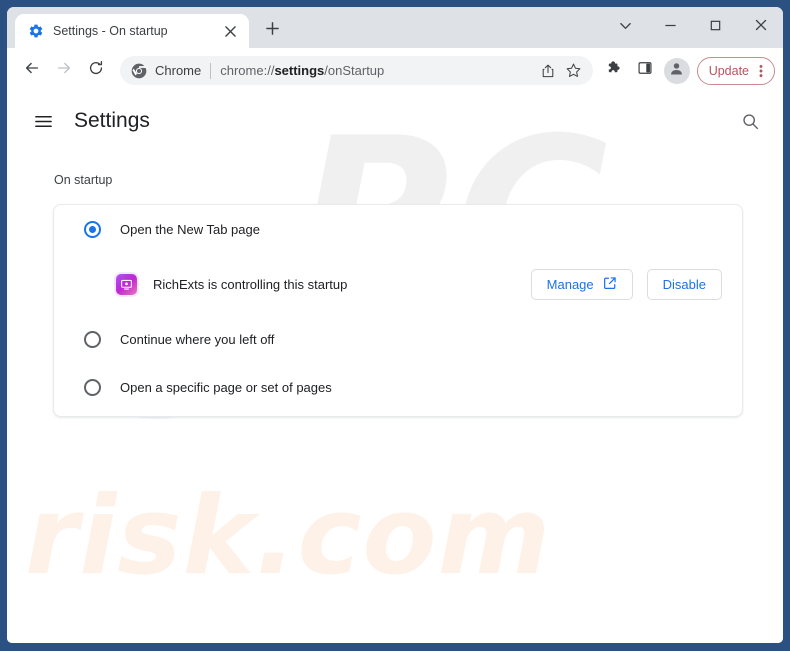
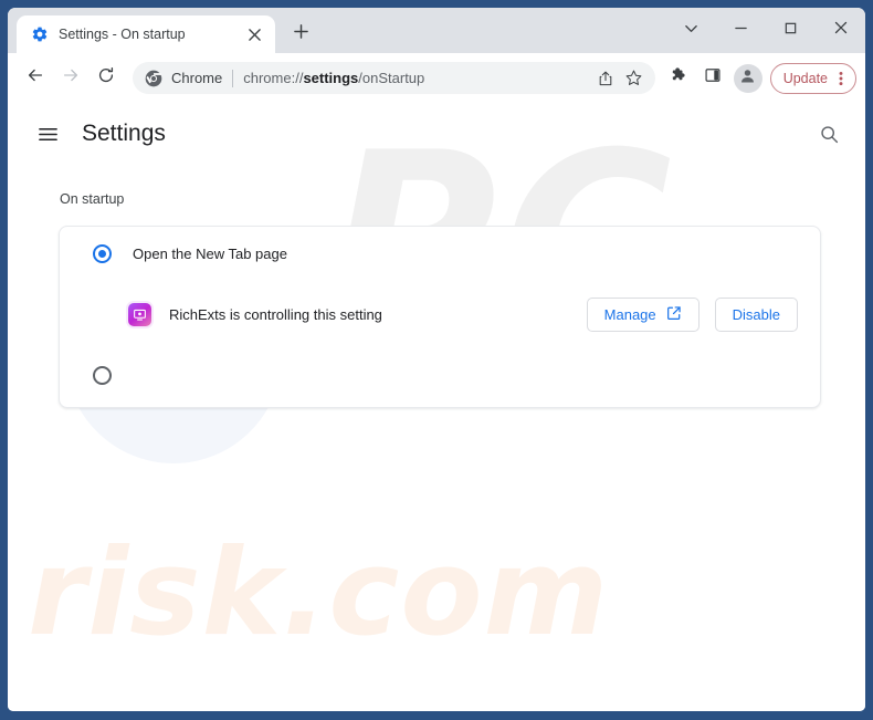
  Settings - On startup
  Chrome
  chrome://settings/onStartup
  Update
  Settings
  On startup
  Open the New Tab page
- RichExts is controlling this startup
+ RichExts is controlling this setting
  Manage
  Disable
- Continue where you left off
- Open a specific page or set of pages
